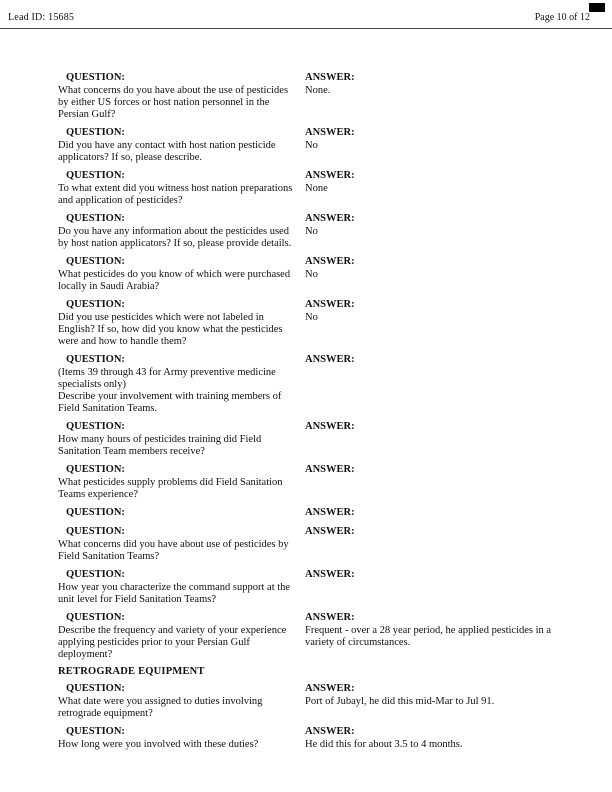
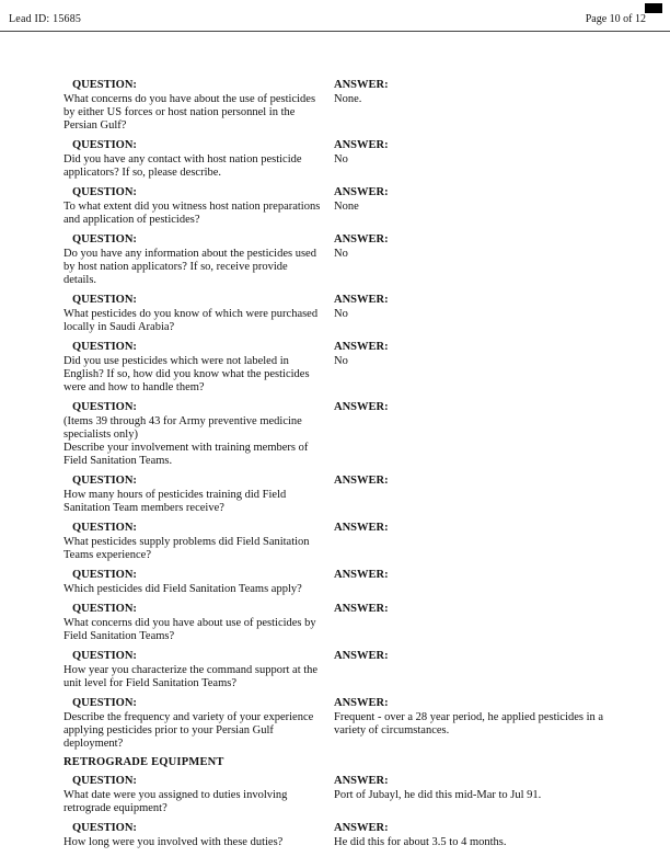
  Lead ID: 15685
  Page 10 of 12
  QUESTION:
  What concerns do you have about the use of pesticides by either US forces or host nation personnel in the Persian Gulf?
  ANSWER:
  None.
  QUESTION:
  Did you have any contact with host nation pesticide applicators? If so, please describe.
  ANSWER:
  No
  QUESTION:
  To what extent did you witness host nation preparations and application of pesticides?
  ANSWER:
  None
  QUESTION:
- Do you have any information about the pesticides used by host nation applicators? If so, please provide details.
+ Do you have any information about the pesticides used by host nation applicators? If so, receive provide details.
  ANSWER:
  No
  QUESTION:
  What pesticides do you know of which were purchased locally in Saudi Arabia?
  ANSWER:
  No
  QUESTION:
  Did you use pesticides which were not labeled in English? If so, how did you know what the pesticides were and how to handle them?
  ANSWER:
  No
  QUESTION:
  (Items 39 through 43 for Army preventive medicine specialists only)
  Describe your involvement with training members of Field Sanitation Teams.
  ANSWER:
  QUESTION:
  How many hours of pesticides training did Field Sanitation Team members receive?
  ANSWER:
  QUESTION:
  What pesticides supply problems did Field Sanitation Teams experience?
  ANSWER:
  QUESTION:
+ Which pesticides did Field Sanitation Teams apply?
  ANSWER:
  QUESTION:
  What concerns did you have about use of pesticides by Field Sanitation Teams?
  ANSWER:
  QUESTION:
  How year you characterize the command support at the unit level for Field Sanitation Teams?
  ANSWER:
  QUESTION:
  Describe the frequency and variety of your experience applying pesticides prior to your Persian Gulf deployment?
  ANSWER:
  Frequent - over a 28 year period, he applied pesticides in a variety of circumstances.
  RETROGRADE EQUIPMENT
  QUESTION:
  What date were you assigned to duties involving retrograde equipment?
  ANSWER:
  Port of Jubayl, he did this mid-Mar to Jul 91.
  QUESTION:
  How long were you involved with these duties?
  ANSWER:
  He did this for about 3.5 to 4 months.
